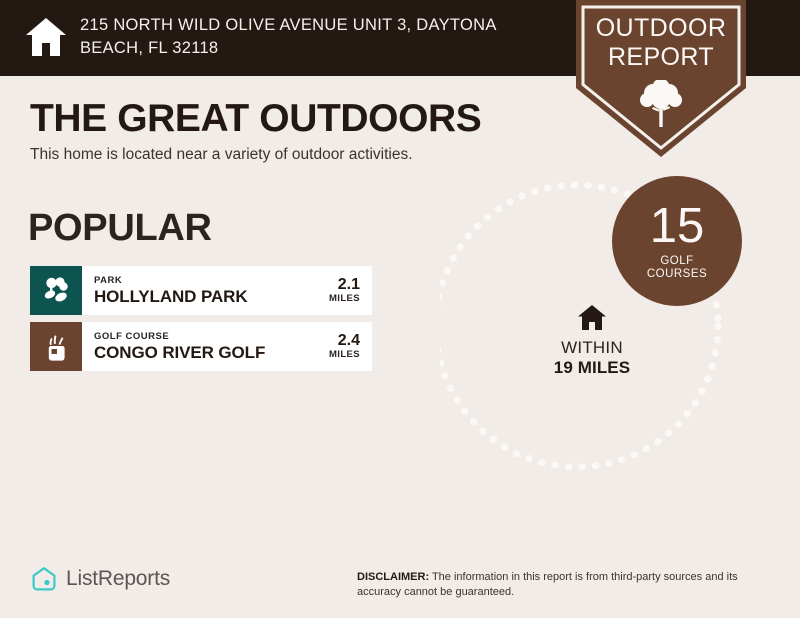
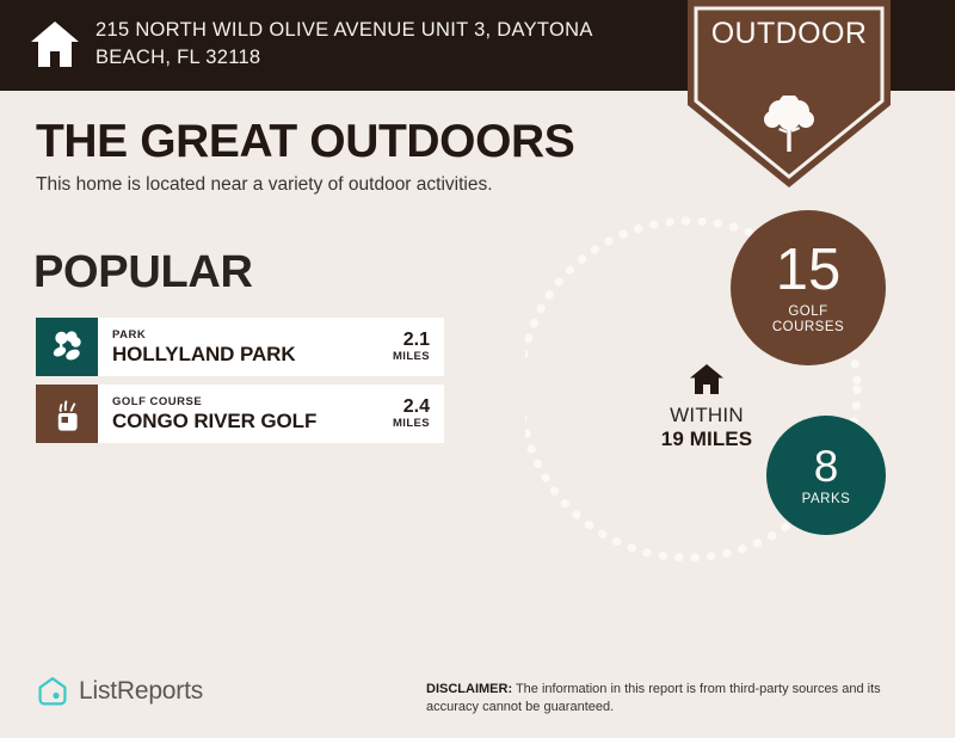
  215 NORTH WILD OLIVE AVENUE UNIT 3, DAYTONA BEACH, FL 32118
  OUTDOOR
- REPORT
  THE GREAT OUTDOORS
  This home is located near a variety of outdoor activities.
  POPULAR
  PARK
  HOLLYLAND PARK
  2.1
  MILES
  GOLF COURSE
  CONGO RIVER GOLF
  2.4
  MILES
  15
  GOLF
  COURSES
+ 8
+ PARKS
  WITHIN
  19 MILES
  ListReports
  DISCLAIMER: The information in this report is from third-party sources and its accuracy cannot be guaranteed.
